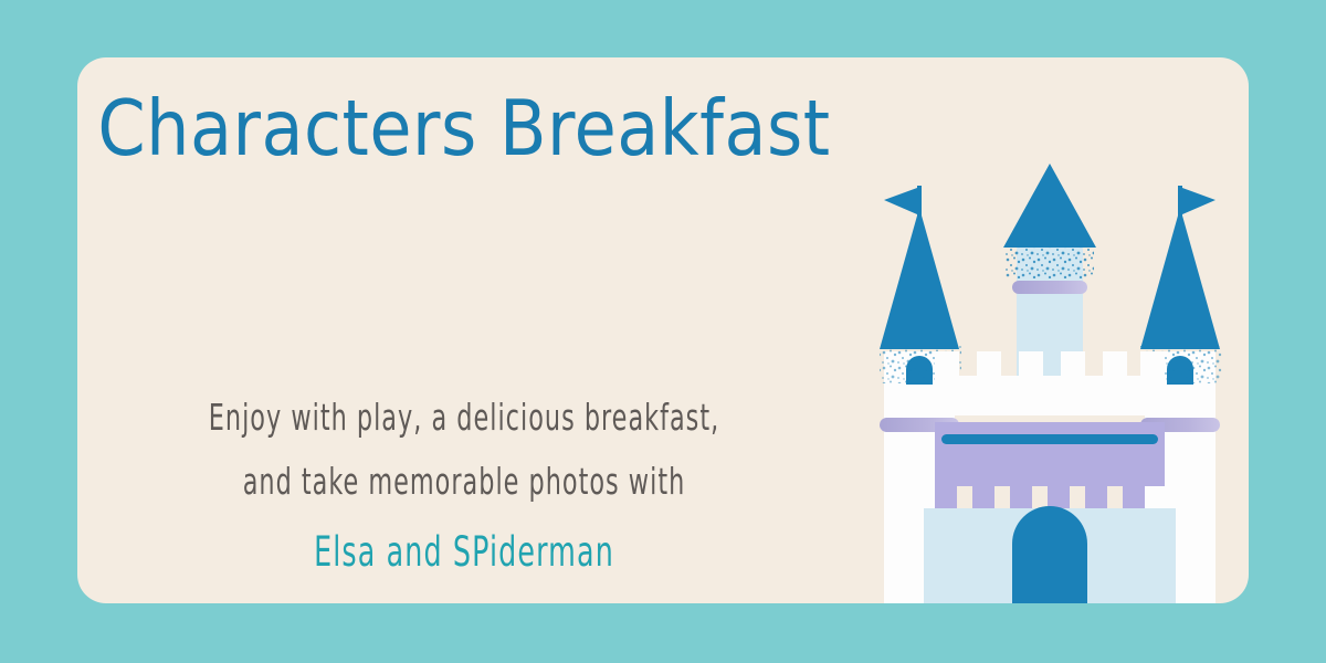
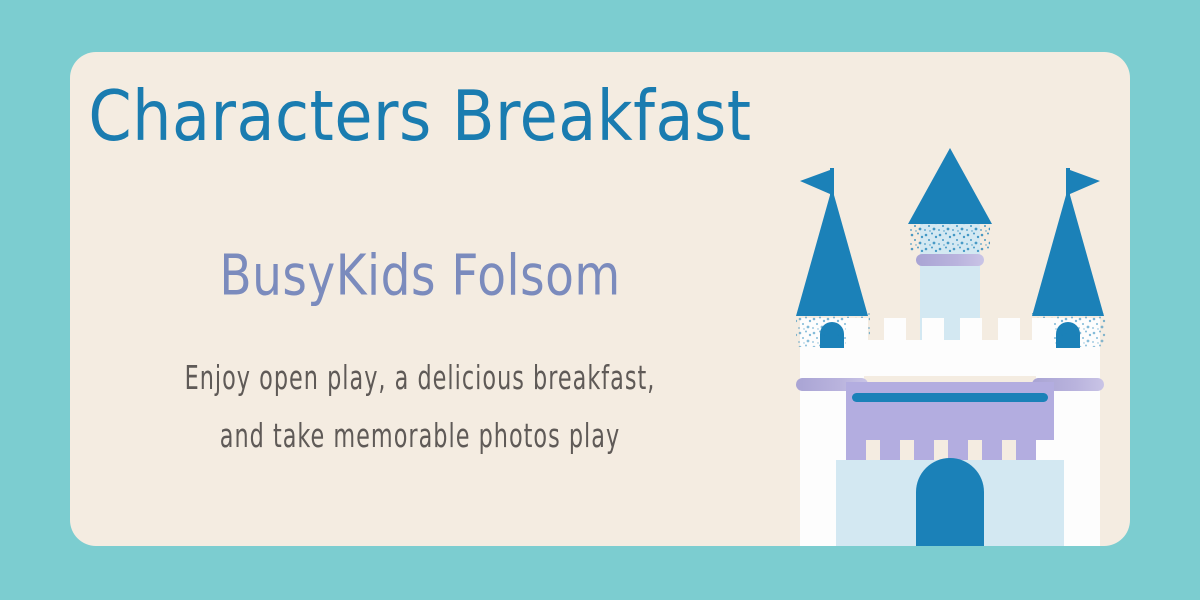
  Characters Breakfast
+ BusyKids Folsom
- Enjoy with play, a delicious breakfast,
+ Enjoy open play, a delicious breakfast,
- and take memorable photos with
+ and take memorable photos play
- Elsa and SPiderman
